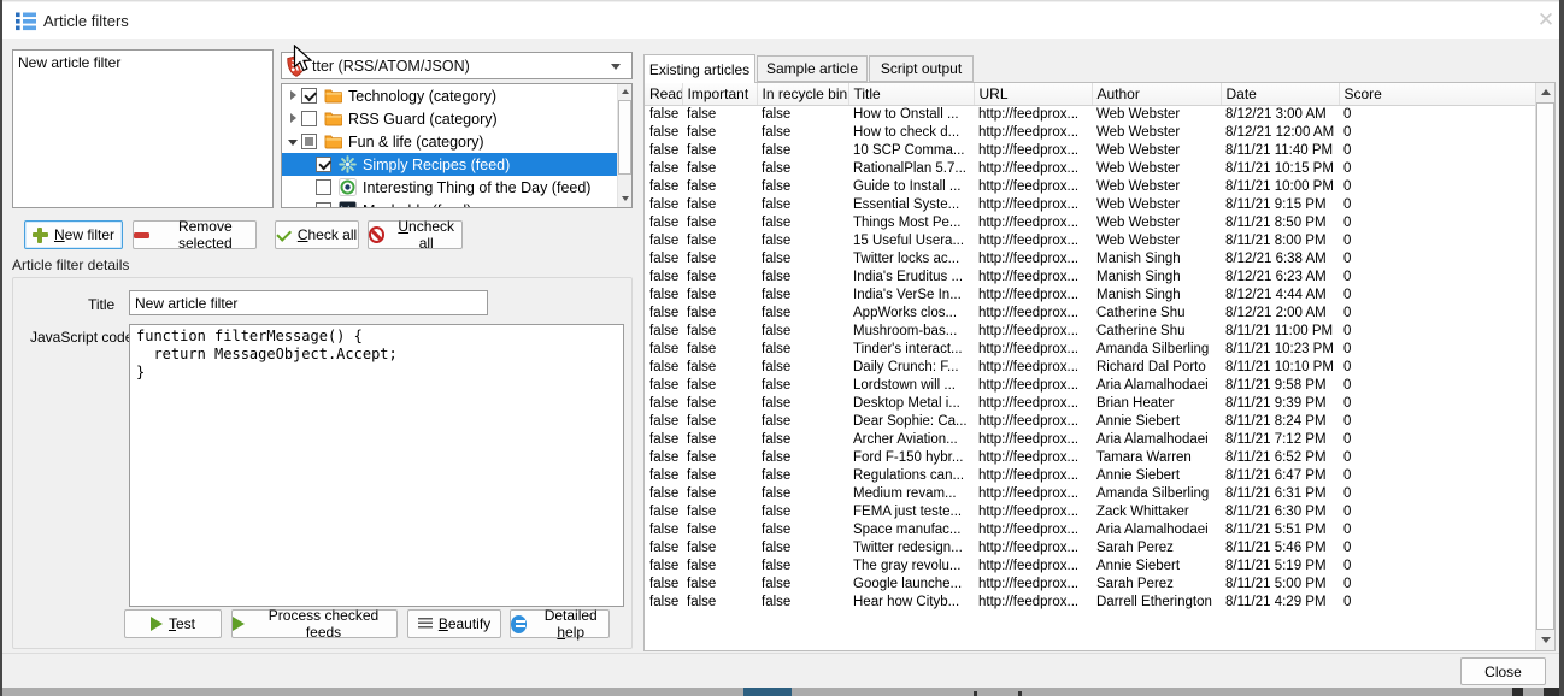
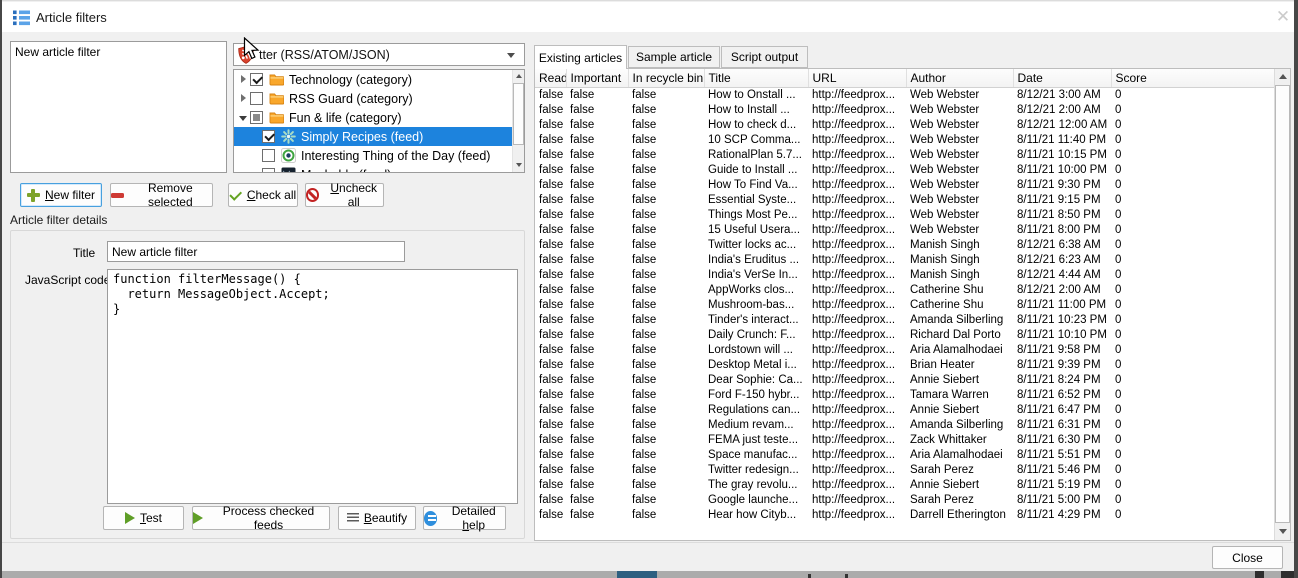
  Article filters
  ✕
  New article filter
  tter (RSS/ATOM/JSON)
  Technology (category)
  RSS Guard (category)
  Fun & life (category)
  Simply Recipes (feed)
  Interesting Thing of the Day (feed)
  New filter
  Remove selected
  Check all
  Uncheck all
  Article filter details
  Title
  New article filter
  JavaScript cod
  function filterMessage() {
  return MessageObject.Accept;
  }
  Test
  Process checked feeds
  Beautify
  Detailed help
  Existing articles
  Sample article
  Script output
  Read	Important	In recycle bin	Title	URL	Author	Date	Score
  false	false	false	How to Onstall ...	http://feedprox...	Web Webster	8/12/21 3:00 AM	0
+ false	false	false	How to Install ...	http://feedprox...	Web Webster	8/12/21 2:00 AM	0
  false	false	false	How to check d...	http://feedprox...	Web Webster	8/12/21 12:00 AM	0
  false	false	false	10 SCP Comma...	http://feedprox...	Web Webster	8/11/21 11:40 PM	0
  false	false	false	RationalPlan 5.7...	http://feedprox...	Web Webster	8/11/21 10:15 PM	0
  false	false	false	Guide to Install ...	http://feedprox...	Web Webster	8/11/21 10:00 PM	0
+ false	false	false	How To Find Va...	http://feedprox...	Web Webster	8/11/21 9:30 PM	0
  false	false	false	Essential Syste...	http://feedprox...	Web Webster	8/11/21 9:15 PM	0
  false	false	false	Things Most Pe...	http://feedprox...	Web Webster	8/11/21 8:50 PM	0
  false	false	false	15 Useful Usera...	http://feedprox...	Web Webster	8/11/21 8:00 PM	0
  false	false	false	Twitter locks ac...	http://feedprox...	Manish Singh	8/12/21 6:38 AM	0
  false	false	false	India's Eruditus ...	http://feedprox...	Manish Singh	8/12/21 6:23 AM	0
  false	false	false	India's VerSe In...	http://feedprox...	Manish Singh	8/12/21 4:44 AM	0
  false	false	false	AppWorks clos...	http://feedprox...	Catherine Shu	8/12/21 2:00 AM	0
  false	false	false	Mushroom-bas...	http://feedprox...	Catherine Shu	8/11/21 11:00 PM	0
  false	false	false	Tinder's interact...	http://feedprox...	Amanda Silberling	8/11/21 10:23 PM	0
  false	false	false	Daily Crunch: F...	http://feedprox...	Richard Dal Porto	8/11/21 10:10 PM	0
  false	false	false	Lordstown will ...	http://feedprox...	Aria Alamalhodaei	8/11/21 9:58 PM	0
  false	false	false	Desktop Metal i...	http://feedprox...	Brian Heater	8/11/21 9:39 PM	0
  false	false	false	Dear Sophie: Ca...	http://feedprox...	Annie Siebert	8/11/21 8:24 PM	0
- false	false	false	Archer Aviation...	http://feedprox...	Aria Alamalhodaei	8/11/21 7:12 PM	0
  false	false	false	Ford F-150 hybr...	http://feedprox...	Tamara Warren	8/11/21 6:52 PM	0
  false	false	false	Regulations can...	http://feedprox...	Annie Siebert	8/11/21 6:47 PM	0
  false	false	false	Medium revam...	http://feedprox...	Amanda Silberling	8/11/21 6:31 PM	0
  false	false	false	FEMA just teste...	http://feedprox...	Zack Whittaker	8/11/21 6:30 PM	0
  false	false	false	Space manufac...	http://feedprox...	Aria Alamalhodaei	8/11/21 5:51 PM	0
  false	false	false	Twitter redesign...	http://feedprox...	Sarah Perez	8/11/21 5:46 PM	0
  false	false	false	The gray revolu...	http://feedprox...	Annie Siebert	8/11/21 5:19 PM	0
  false	false	false	Google launche...	http://feedprox...	Sarah Perez	8/11/21 5:00 PM	0
  false	false	false	Hear how Cityb...	http://feedprox...	Darrell Etherington	8/11/21 4:29 PM	0
  Close
